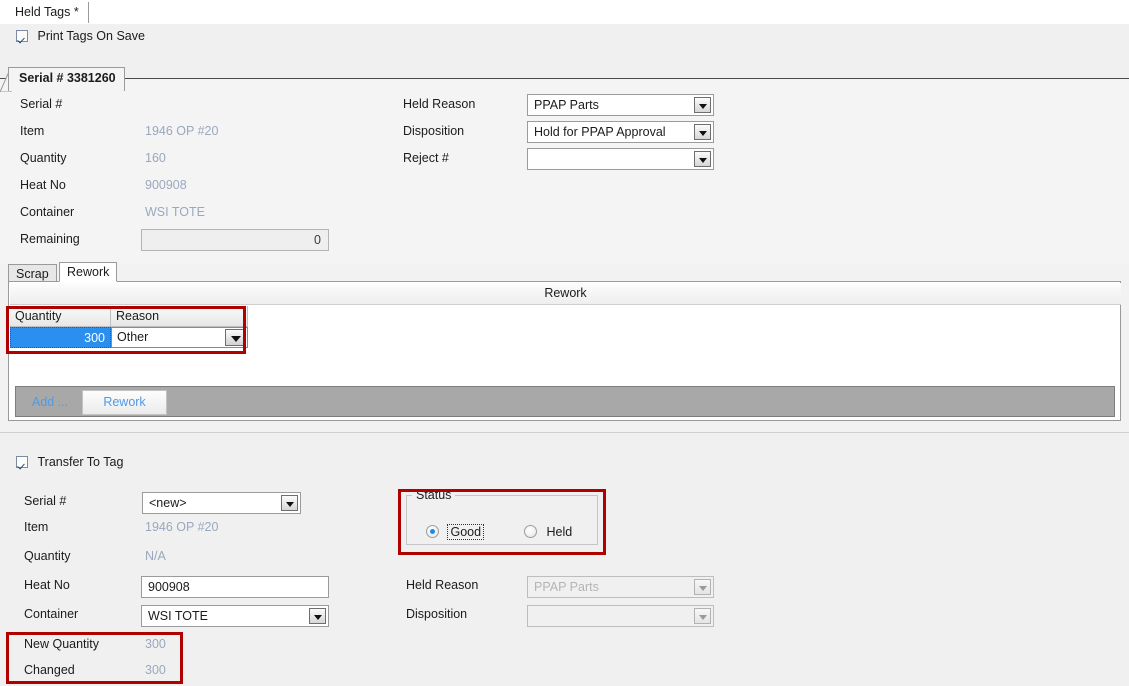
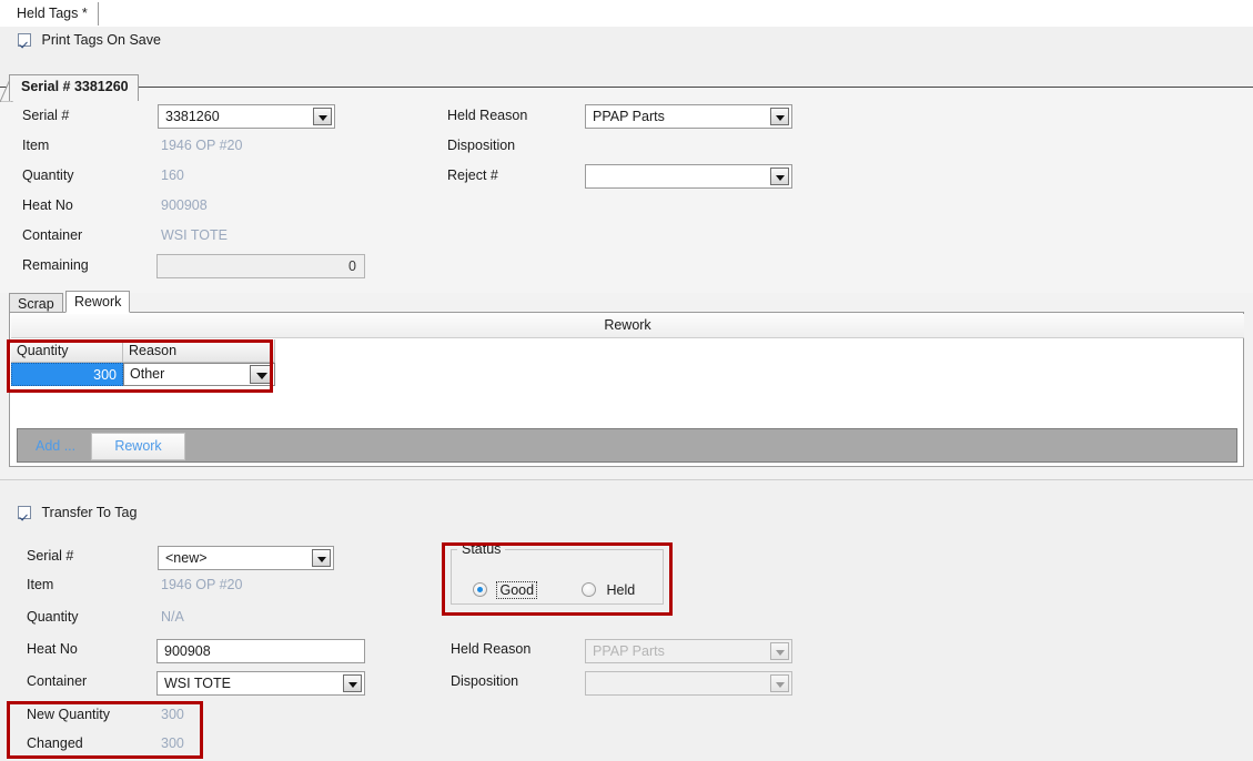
  Held Tags *
  Print Tags On Save
  Serial # 3381260
  Serial #
  Item
  Quantity
  Heat No
  Container
  Remaining
+ 3381260
  1946 OP #20
  160
  900908
  WSI TOTE
  0
  Held Reason
  Disposition
  Reject #
  PPAP Parts
- Hold for PPAP Approval
  Scrap
  Rework
  Rework
  Quantity
  Reason
  300
  Other
  Add ...
  Rework
  Transfer To Tag
  Serial #
  Item
  Quantity
  Heat No
  Container
  New Quantity
  Changed
  <new>
  1946 OP #20
  N/A
  900908
  WSI TOTE
  300
  300
  Status
  Good
  Held
  Held Reason
  Disposition
  PPAP Parts
